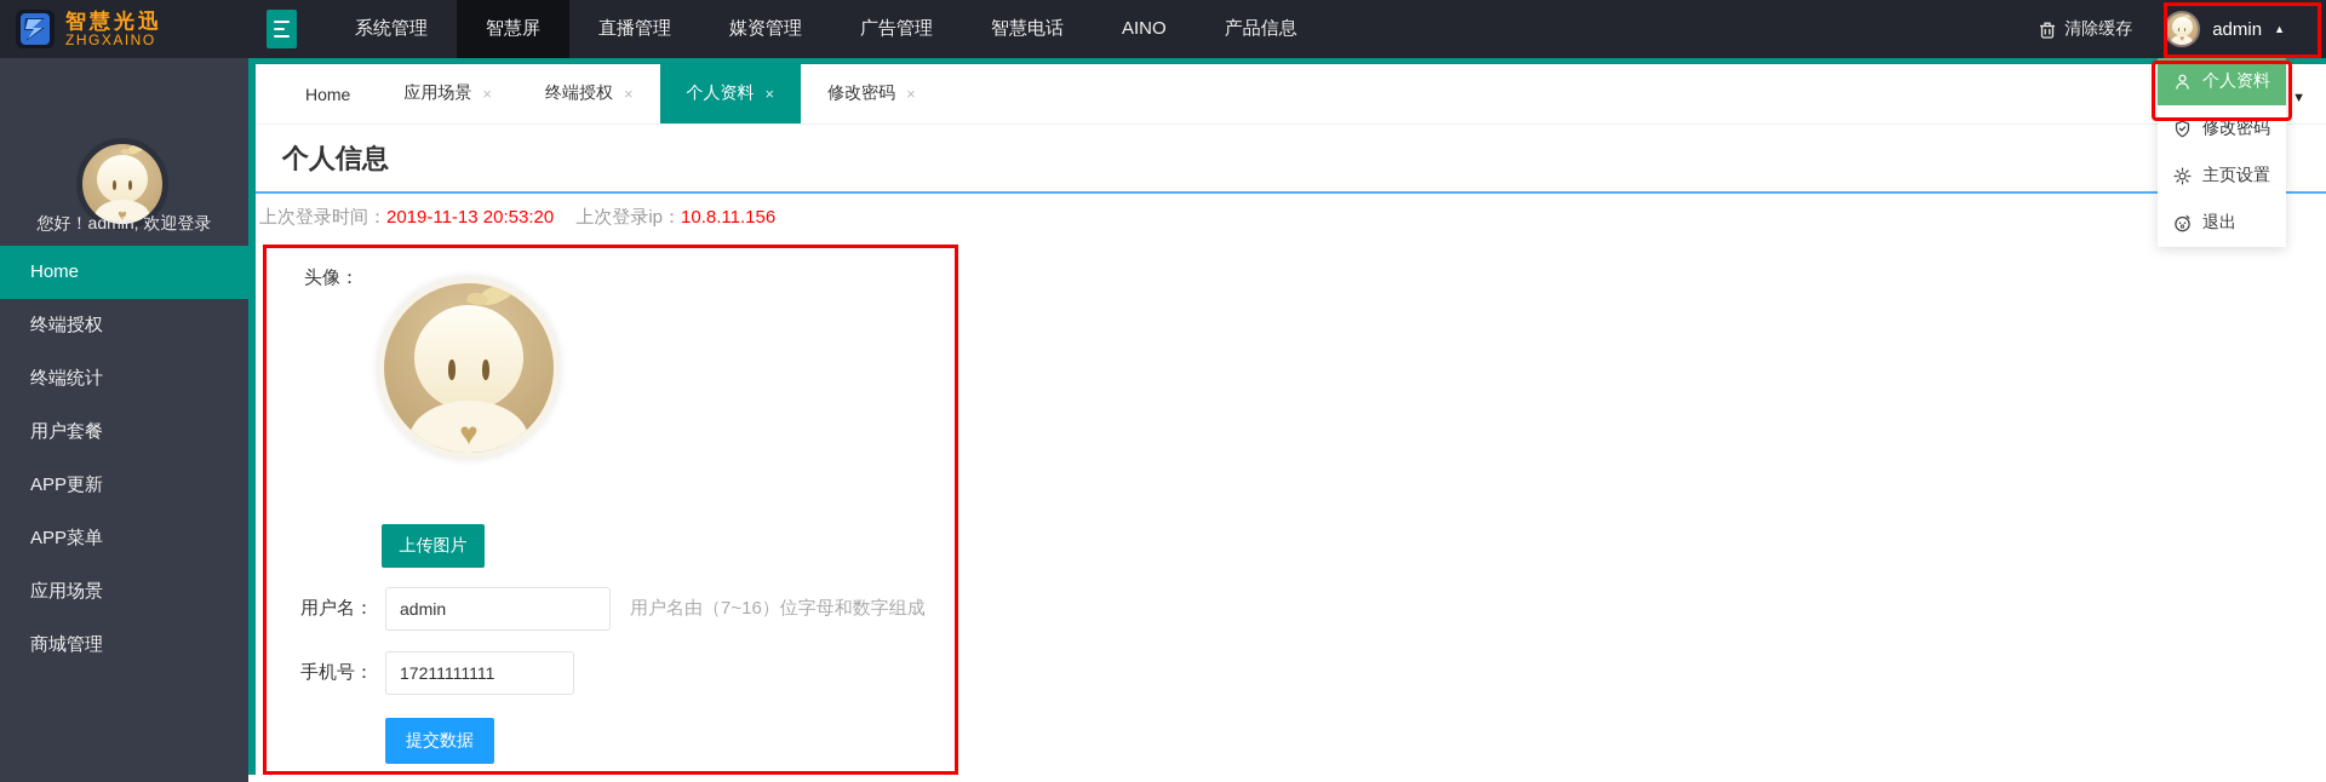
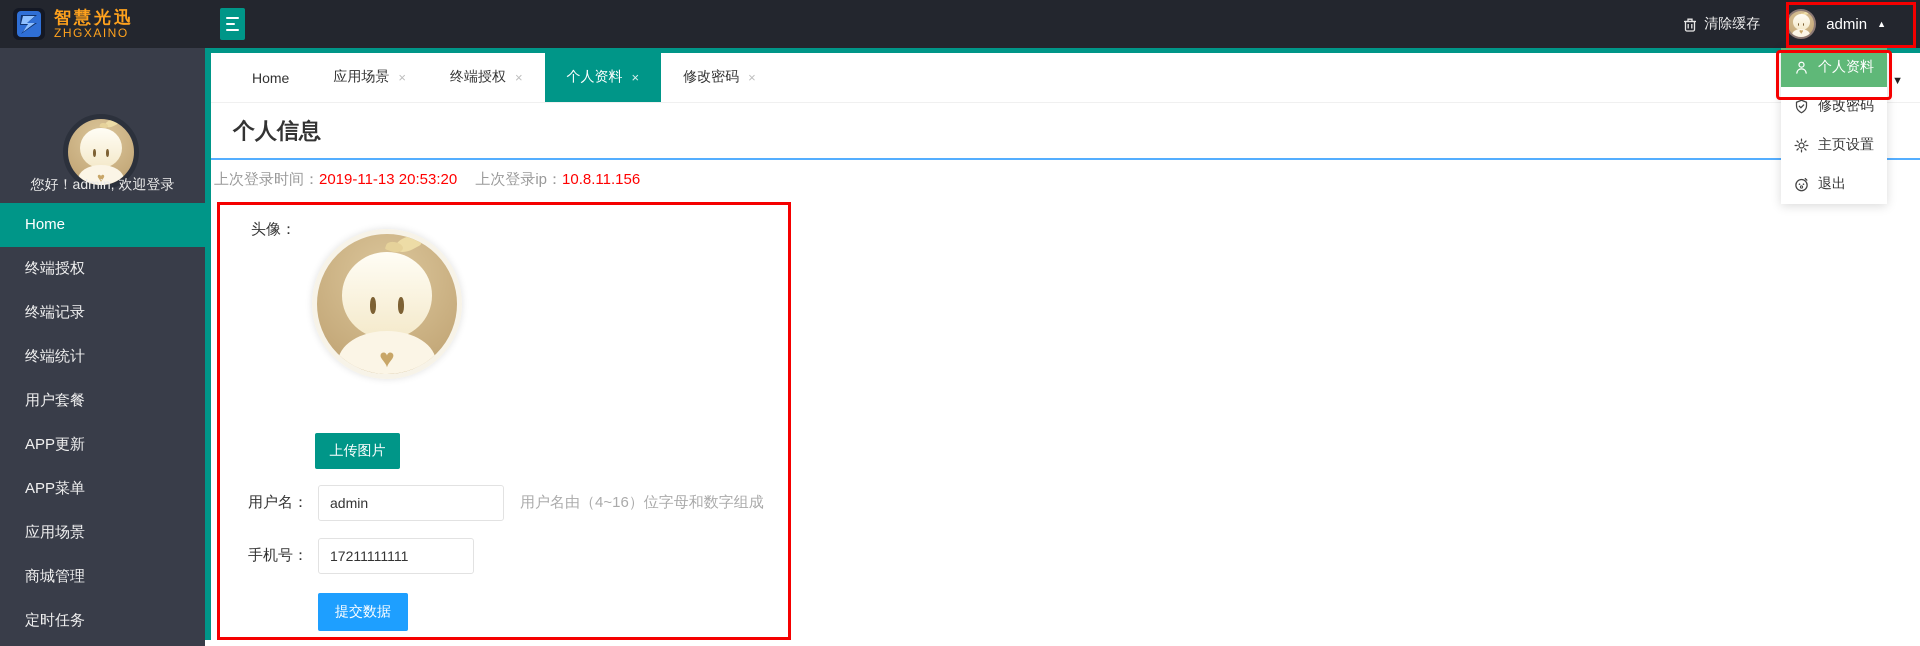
  智慧光迅
  ZHGXAINO
- 系统管理
- 智慧屏
- 直播管理
- 媒资管理
- 广告管理
- 智慧电话
- AINO
- 产品信息
  清除缓存
  admin
  ▲
  ♥
  您好！admin, 欢迎登录
  Home
  终端授权
+ 终端记录
  终端统计
  用户套餐
  APP更新
  APP菜单
  应用场景
  商城管理
+ 定时任务
  Home
  应用场景
  ×
  终端授权
  ×
  个人资料
  ×
  修改密码
  ×
  ▼
  个人信息
  上次登录时间：2019-11-13 20:53:20 上次登录ip：10.8.11.156
  头像：
  ♥
  上传图片
  用户名：
  admin
- 用户名由（7~16）位字母和数字组成
+ 用户名由（4~16）位字母和数字组成
  手机号：
  17211111111
  提交数据
  个人资料
  修改密码
  主页设置
  退出
